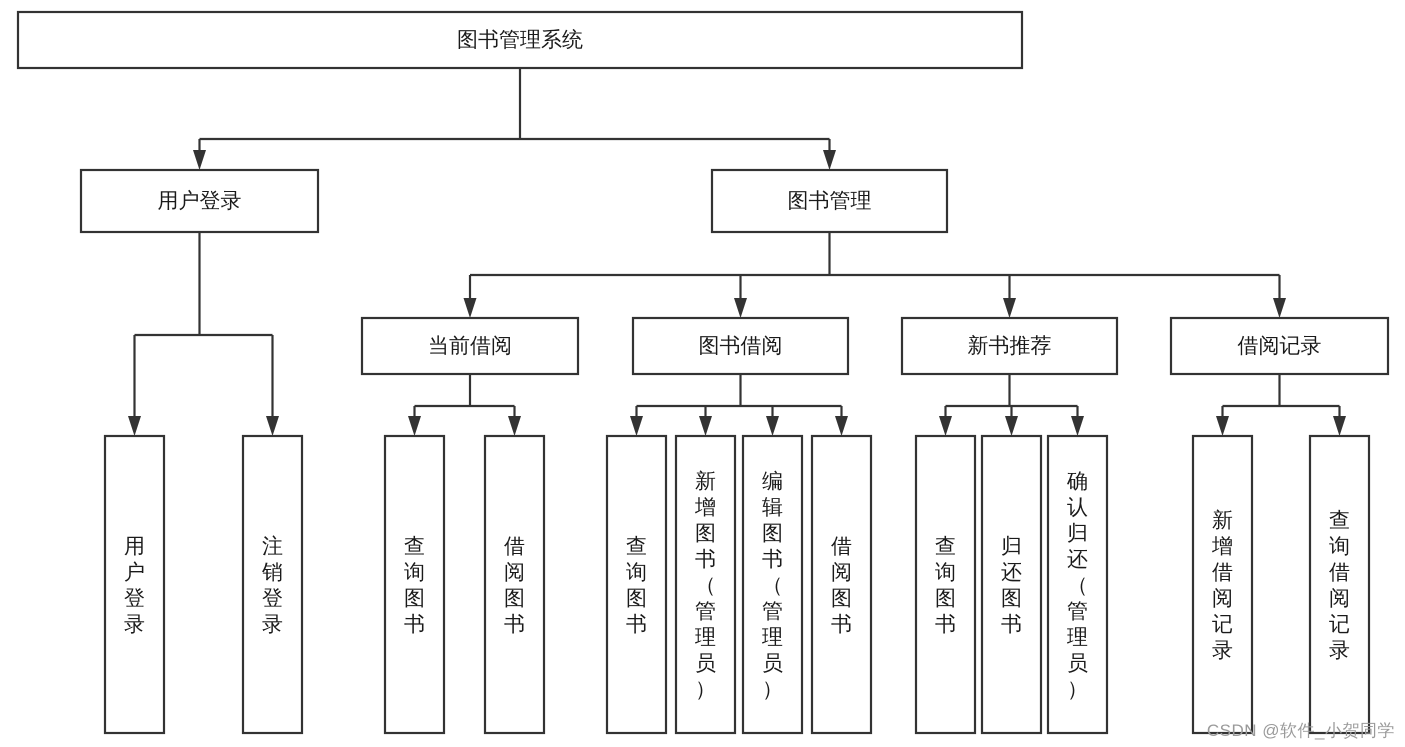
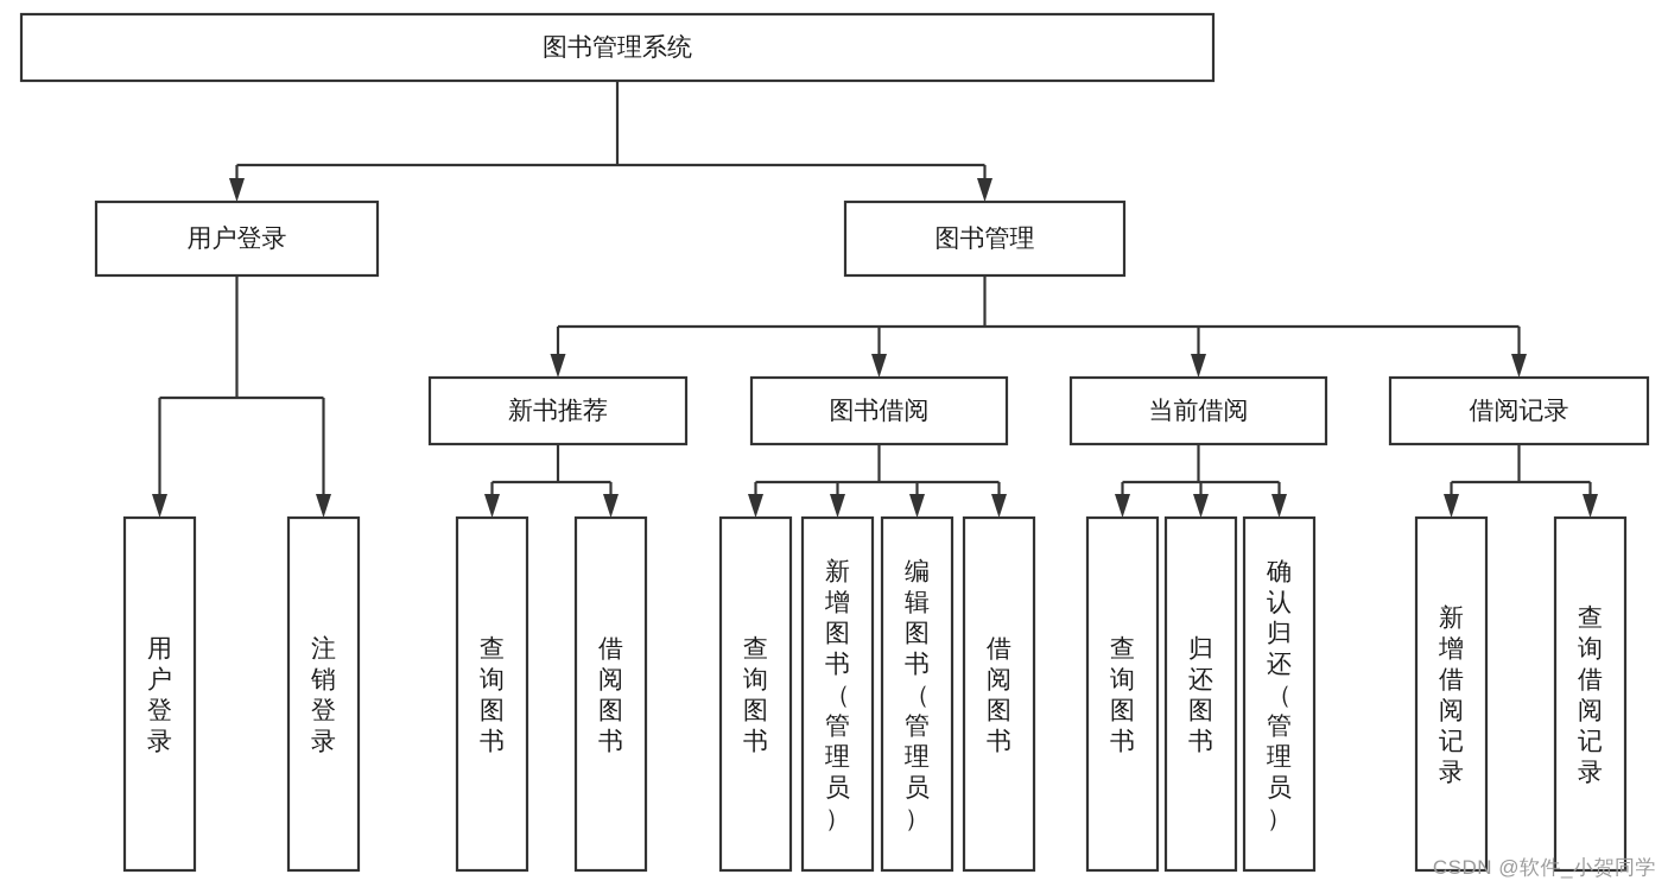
  图书管理系统
  用户登录
  图书管理
- 当前借阅
+ 新书推荐
  图书借阅
- 新书推荐
+ 当前借阅
  借阅记录
  用户登录
  注销登录
  查询图书
  借阅图书
  查询图书
  新增图书（管理员）
  编辑图书（管理员）
  借阅图书
  查询图书
  归还图书
  确认归还（管理员）
  新增借阅记录
  查询借阅记录
  CSDN @软件_小贺同学
